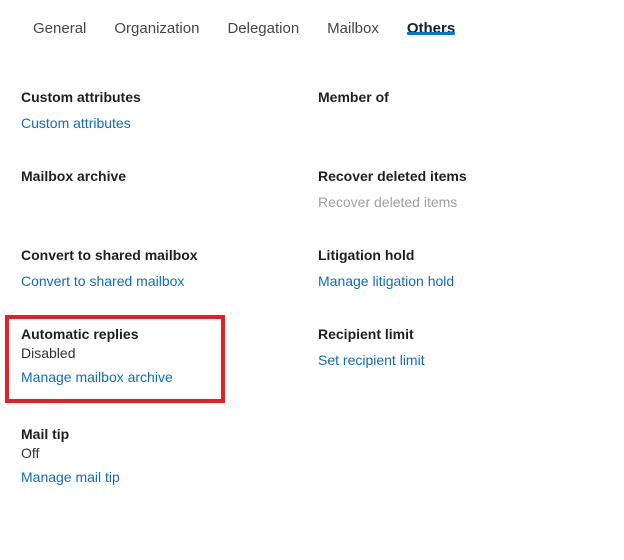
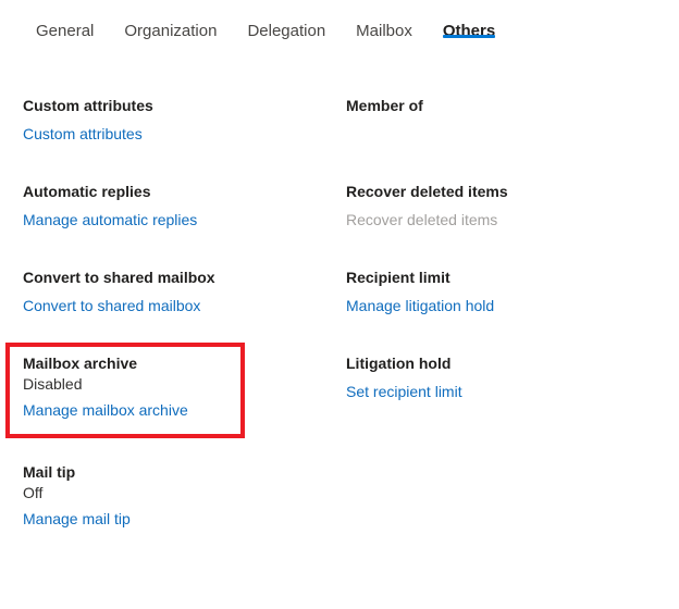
  General
  Organization
  Delegation
  Mailbox
  Others
  Custom attributes
  Custom attributes
- Mailbox archive
+ Automatic replies
+ Manage automatic replies
  Convert to shared mailbox
  Convert to shared mailbox
- Automatic replies
+ Mailbox archive
  Disabled
  Manage mailbox archive
  Mail tip
  Off
  Manage mail tip
  Member of
  Recover deleted items
  Recover deleted items
- Litigation hold
+ Recipient limit
  Manage litigation hold
- Recipient limit
+ Litigation hold
  Set recipient limit
